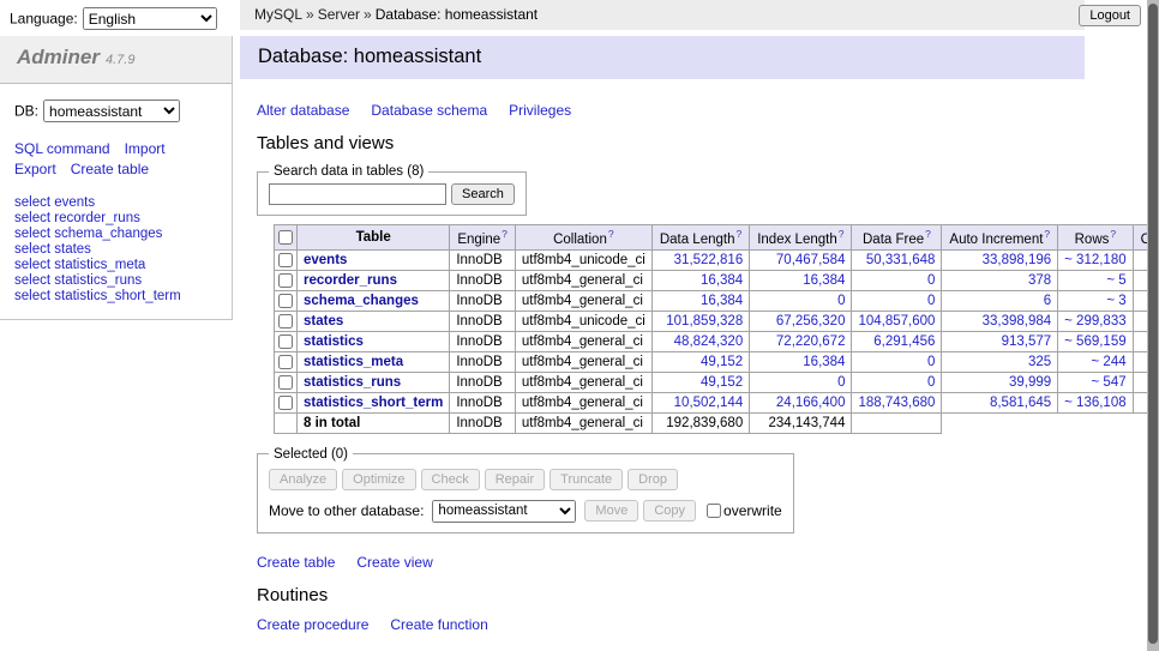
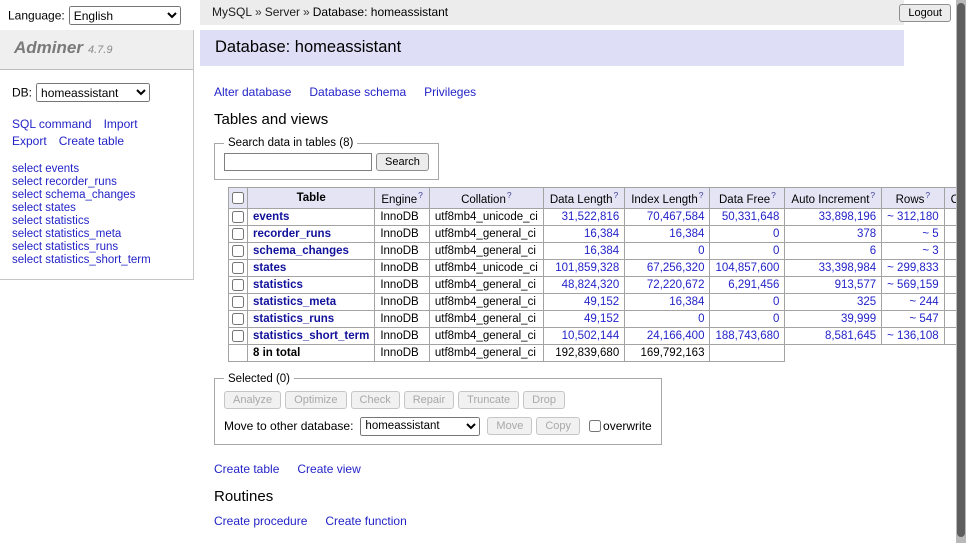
  Language: English
  MySQL » Server » Database: homeassistant
  Logout
  Adminer 4.7.9
  DB: homeassistant
  SQL command Import
  Export Create table
  select events
  select recorder_runs
  select schema_changes
  select states
+ select statistics
  select statistics_meta
  select statistics_runs
  select statistics_short_term
  Database: homeassistant
  Alter database Database schema Privileges
  Tables and views
  Search data in tables (8)
  Search
  	Table	Engine?	Collation?	Data Length?	Index Length?	Data Free?	Auto Increment?	Rows?	C
  	events	InnoDB	utf8mb4_unicode_ci	31,522,816	70,467,584	50,331,648	33,898,196	~ 312,180
  	recorder_runs	InnoDB	utf8mb4_general_ci	16,384	16,384	0	378	~ 5
  	schema_changes	InnoDB	utf8mb4_general_ci	16,384	0	0	6	~ 3
  	states	InnoDB	utf8mb4_unicode_ci	101,859,328	67,256,320	104,857,600	33,398,984	~ 299,833
  	statistics	InnoDB	utf8mb4_general_ci	48,824,320	72,220,672	6,291,456	913,577	~ 569,159
  	statistics_meta	InnoDB	utf8mb4_general_ci	49,152	16,384	0	325	~ 244
  	statistics_runs	InnoDB	utf8mb4_general_ci	49,152	0	0	39,999	~ 547
  	statistics_short_term	InnoDB	utf8mb4_general_ci	10,502,144	24,166,400	188,743,680	8,581,645	~ 136,108
- 	8 in total	InnoDB	utf8mb4_general_ci	192,839,680	234,143,744
+ 	8 in total	InnoDB	utf8mb4_general_ci	192,839,680	169,792,163
  Selected (0)
  Analyze Optimize Check Repair Truncate Drop
  Move to other database:
  homeassistant
  Move
  Copy
  overwrite
  Create table Create view
  Routines
  Create procedure Create function
